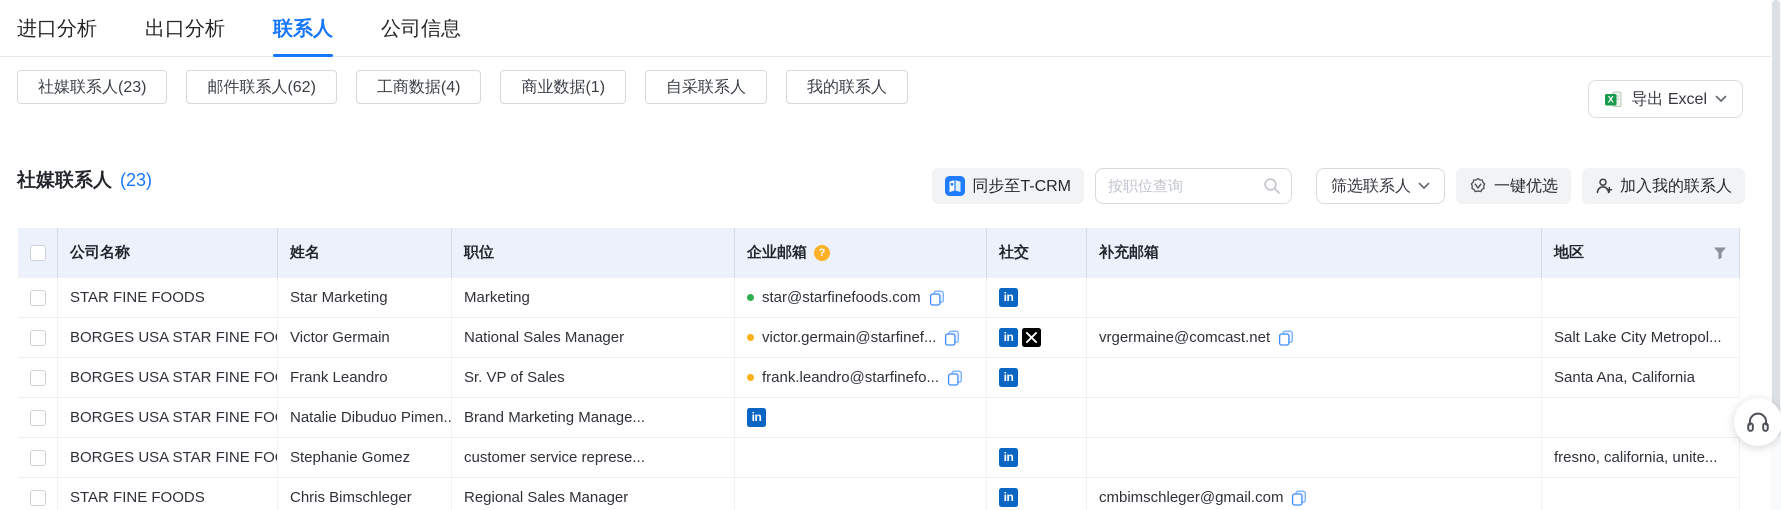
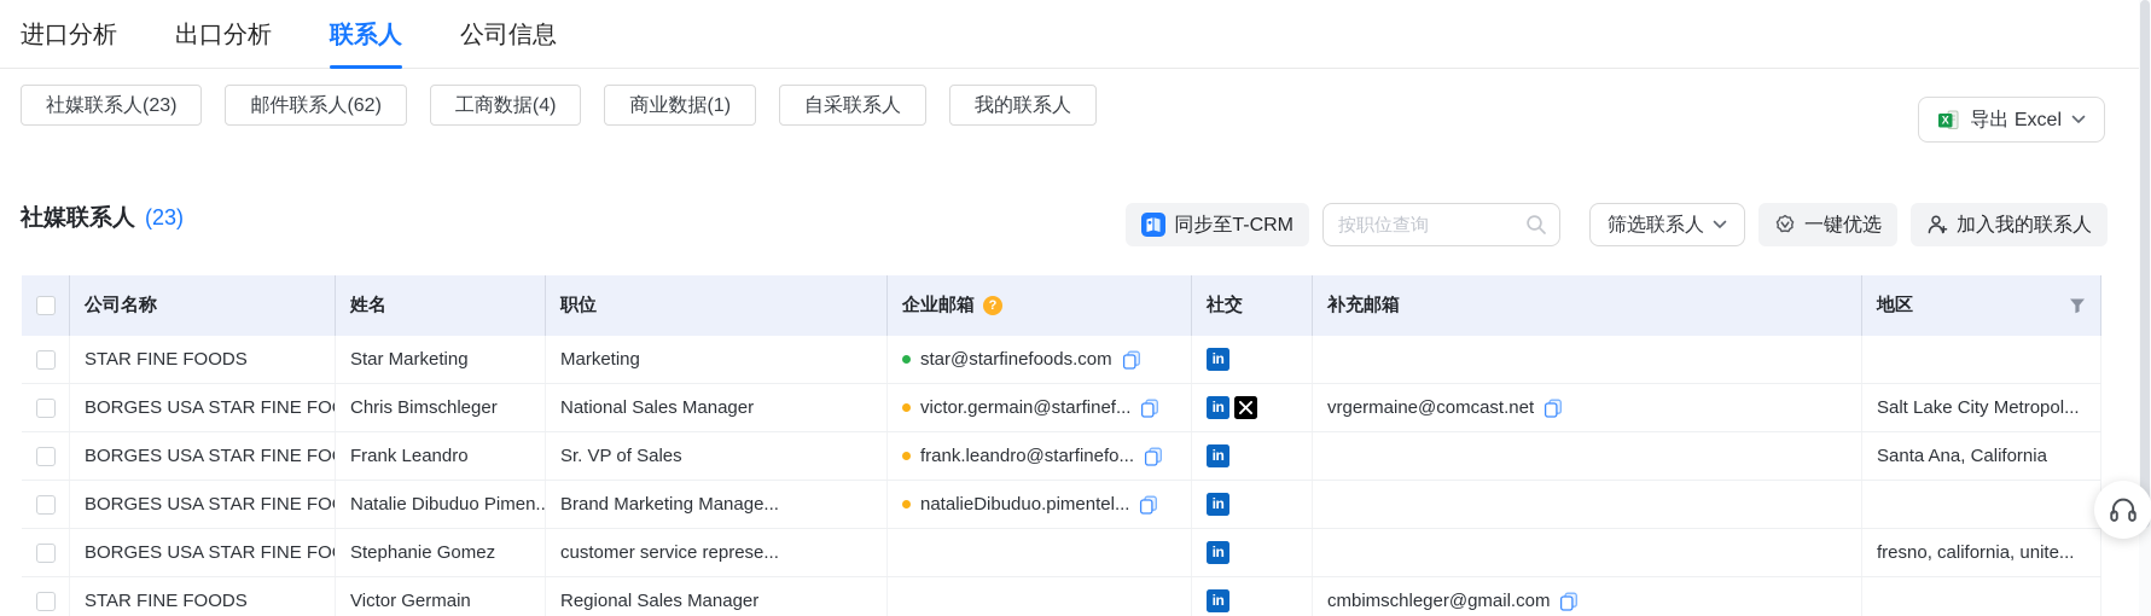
  进口分析
  出口分析
  联系人
  公司信息
  社媒联系人(23)
  邮件联系人(62)
  工商数据(4)
  商业数据(1)
  自采联系人
  我的联系人
  X
  导出 Excel
  社媒联系人
  (23)
  同步至T-CRM
  按职位查询
  筛选联系人
  一键优选
  加入我的联系人
  公司名称
  姓名
  职位
  企业邮箱
  ?
  社交
  补充邮箱
  地区
  STAR FINE FOODS
  Star Marketing
  Marketing
  star@starfinefoods.com
  in
  BORGES USA STAR FINE FO
- Victor Germain
+ Chris Bimschleger
  National Sales Manager
  victor.germain@starfinef...
  in
  vrgermaine@comcast.net
  Salt Lake City Metropol...
  BORGES USA STAR FINE FO
  Frank Leandro
  Sr. VP of Sales
  frank.leandro@starfinefo...
  in
  Santa Ana, California
  BORGES USA STAR FINE FO
  Natalie Dibuduo Pimen..
  Brand Marketing Manage...
+ natalieDibuduo.pimentel...
  in
  BORGES USA STAR FINE FO
  Stephanie Gomez
  customer service represe...
  in
  fresno, california, unite...
  STAR FINE FOODS
- Chris Bimschleger
+ Victor Germain
  Regional Sales Manager
  in
  cmbimschleger@gmail.com
